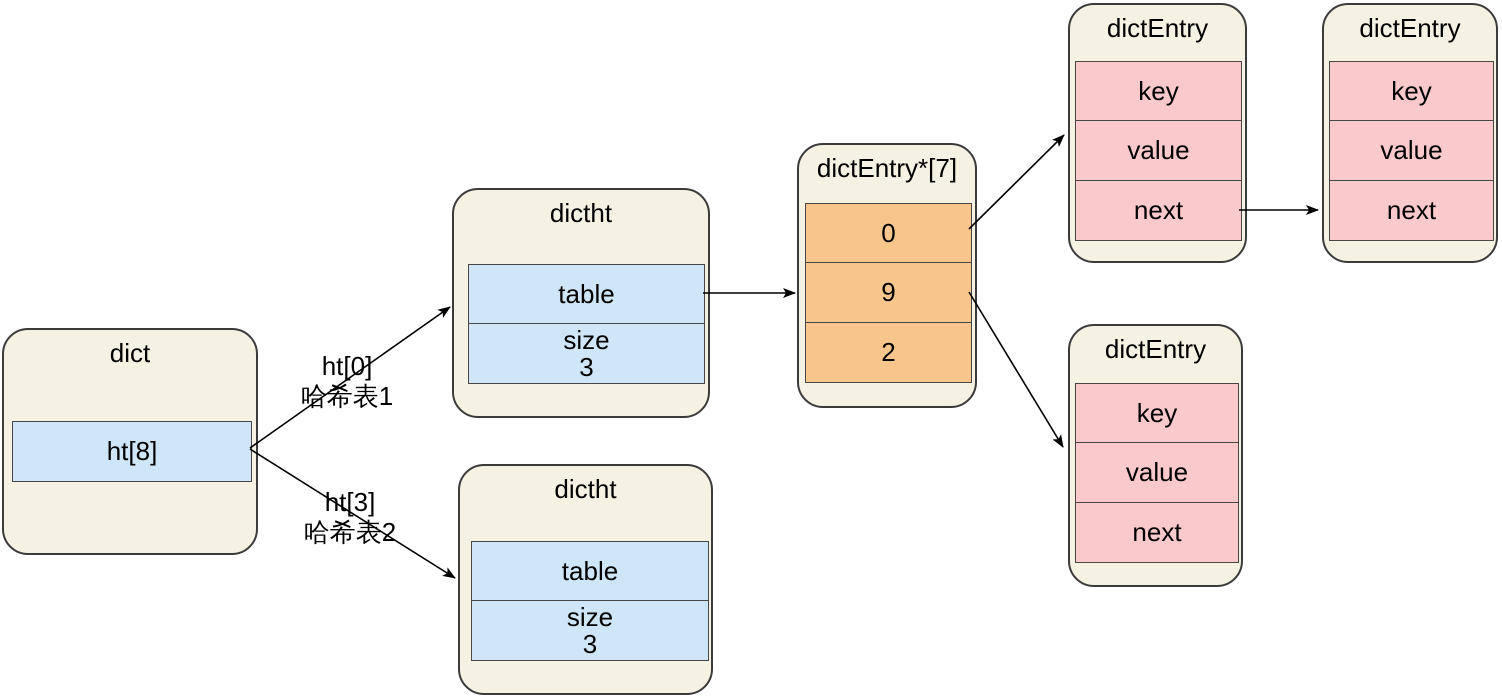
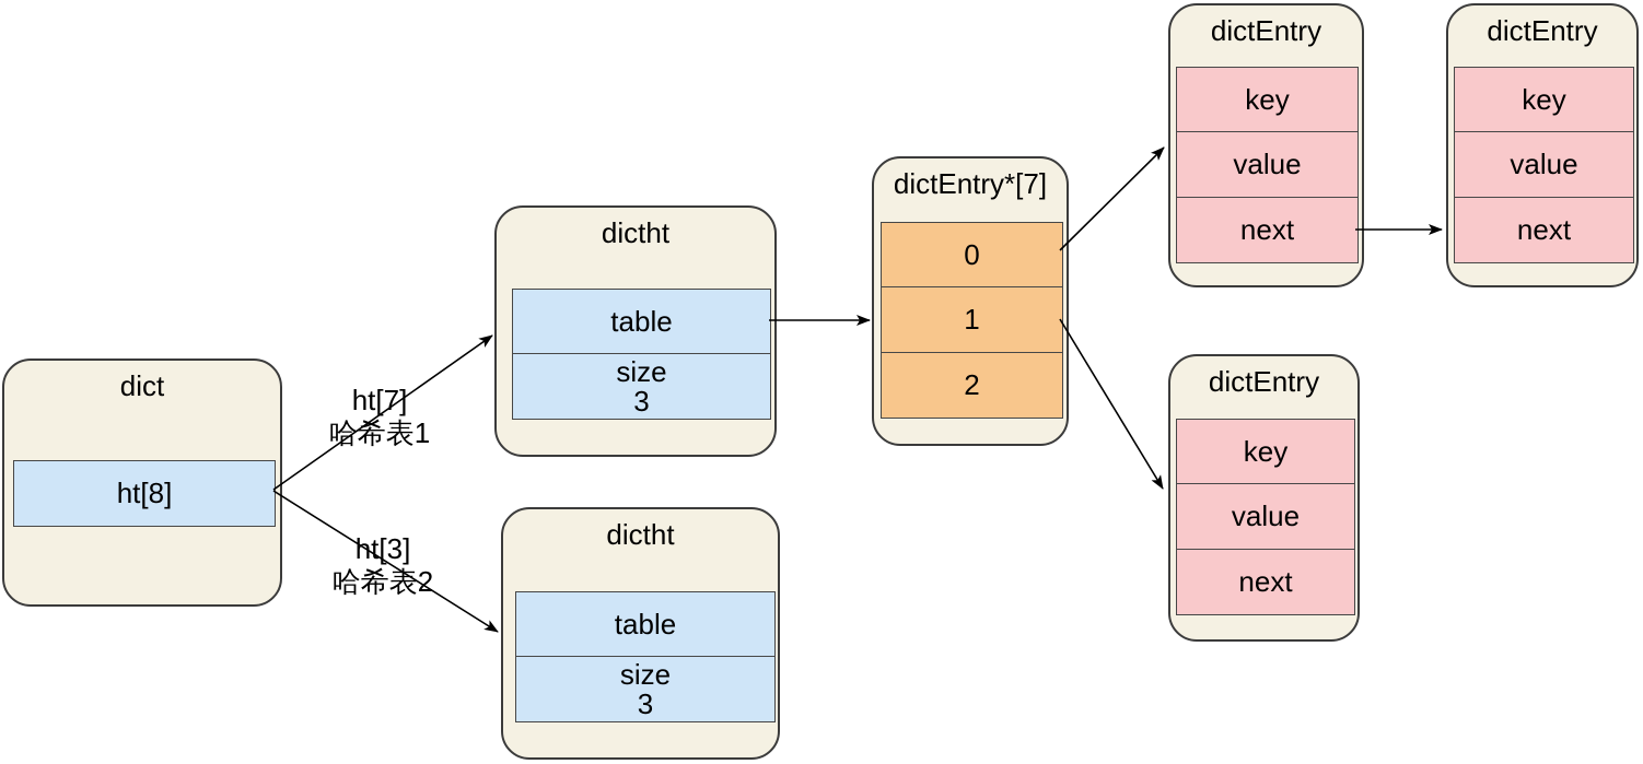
  dict
  ht[8]
  dictht
  table
  size
  3
  dictht
  table
  size
  3
  dictEntry*[7]
  0
- 9
+ 1
  2
  dictEntry
  key
  value
  next
  dictEntry
  key
  value
  next
  dictEntry
  key
  value
  next
- ht[0]
+ ht[7]
  哈希表1
  ht[3]
  哈希表2
